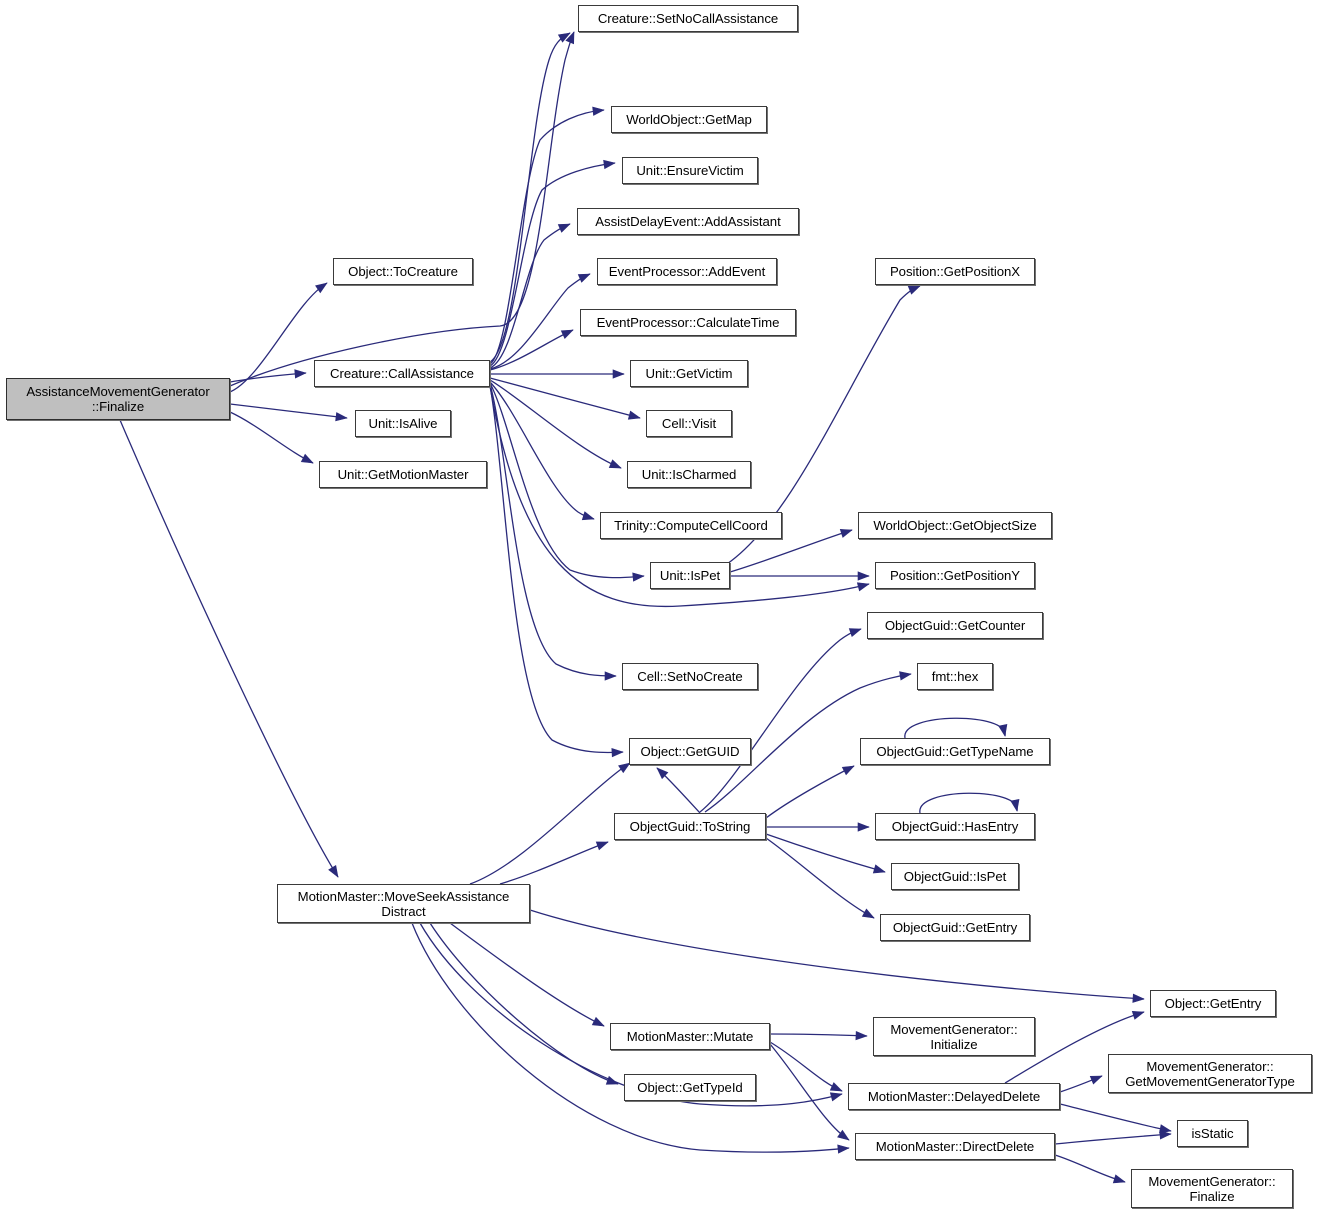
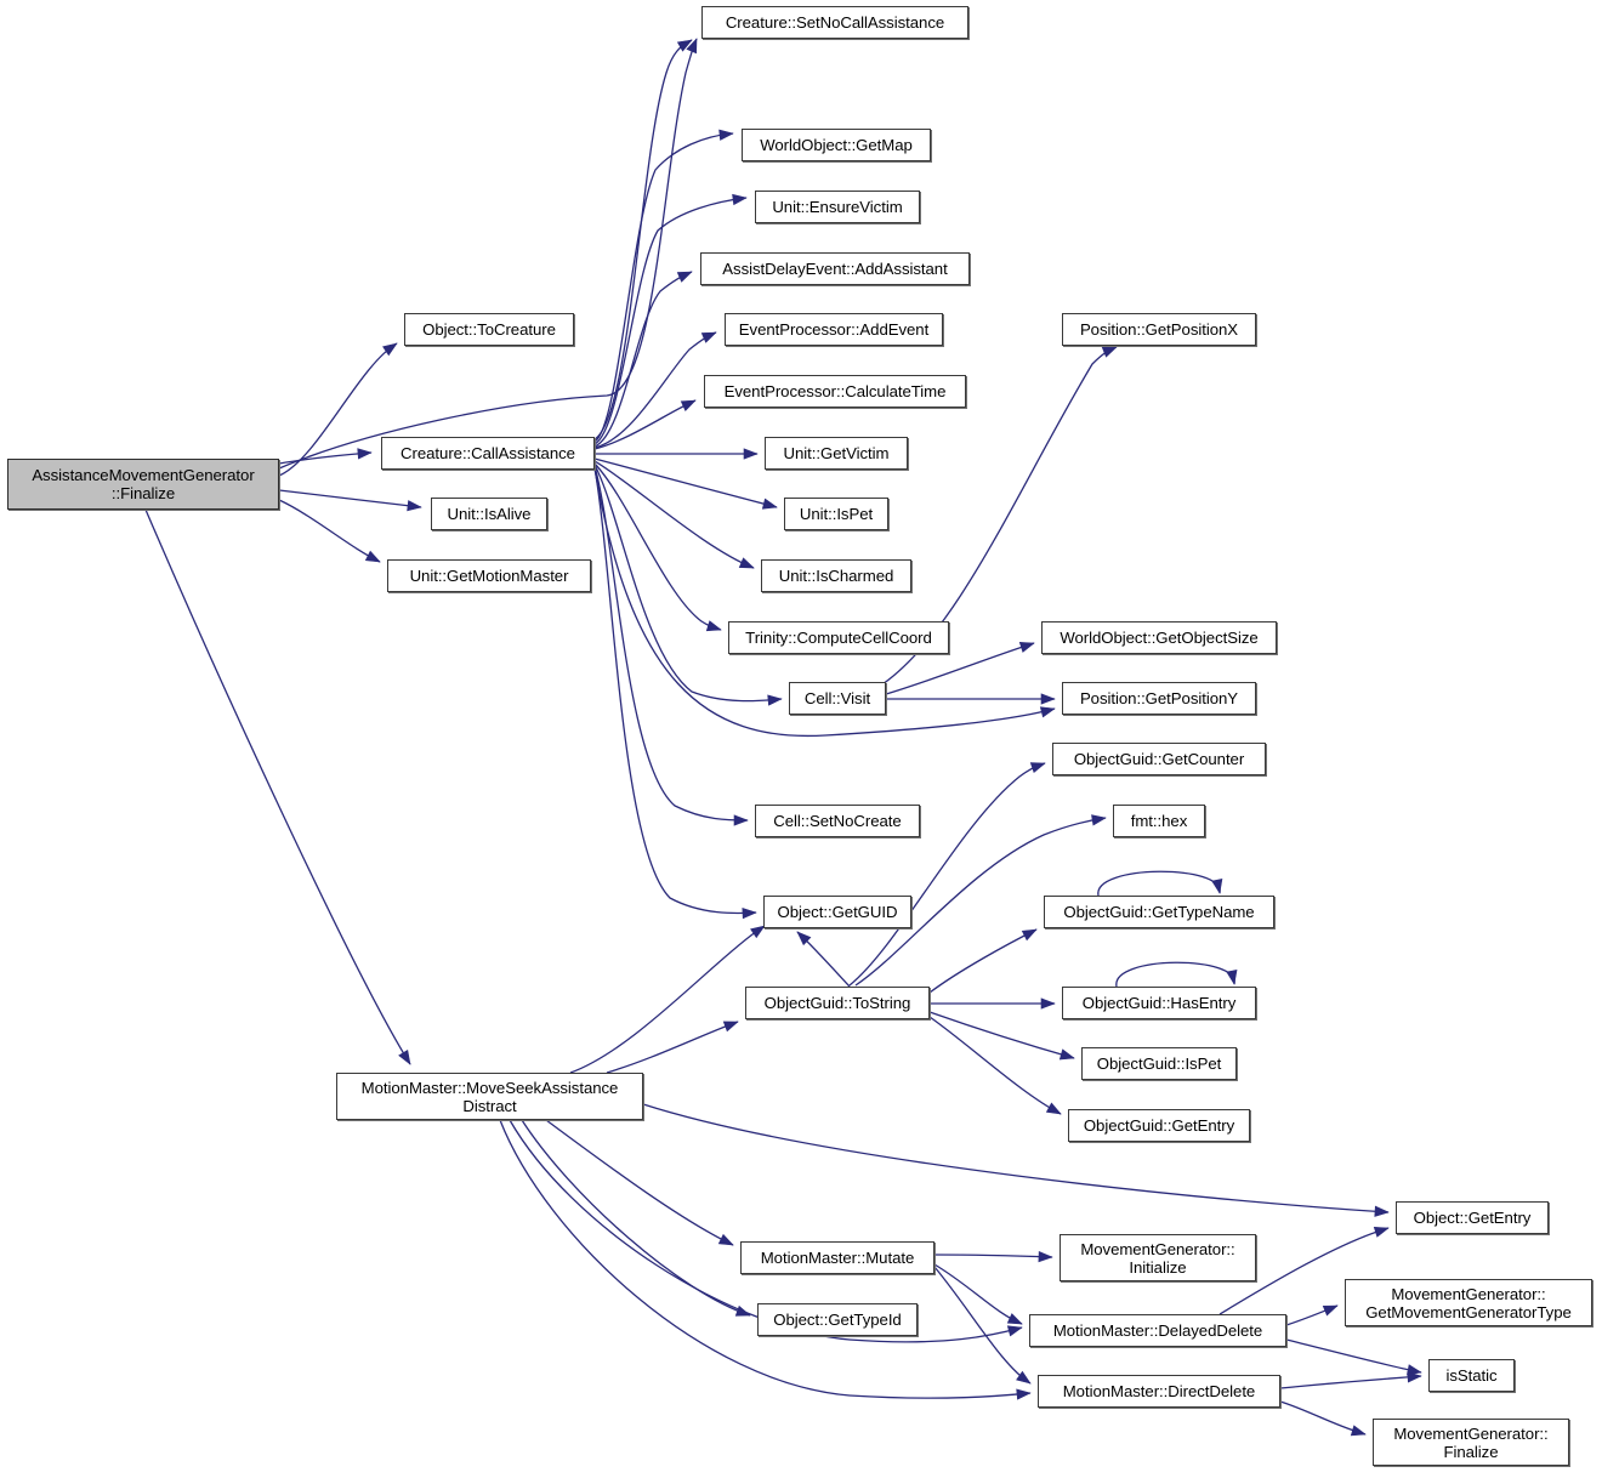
  AssistanceMovementGenerator
  ::Finalize
  Creature::SetNoCallAssistance
  WorldObject::GetMap
  Unit::EnsureVictim
  AssistDelayEvent::AddAssistant
  EventProcessor::AddEvent
  EventProcessor::CalculateTime
  Object::ToCreature
  Creature::CallAssistance
  Unit::IsAlive
  Unit::GetMotionMaster
  Position::GetPositionX
  Unit::GetVictim
- Cell::Visit
+ Unit::IsPet
  Unit::IsCharmed
  Trinity::ComputeCellCoord
- Unit::IsPet
+ Cell::Visit
  WorldObject::GetObjectSize
  Position::GetPositionY
  Cell::SetNoCreate
  Object::GetGUID
  ObjectGuid::GetCounter
  fmt::hex
  ObjectGuid::GetTypeName
  ObjectGuid::ToString
  ObjectGuid::HasEntry
  ObjectGuid::IsPet
  ObjectGuid::GetEntry
  MotionMaster::MoveSeekAssistance
  Distract
  Object::GetEntry
  MotionMaster::Mutate
  MovementGenerator::
  Initialize
  MovementGenerator::
  GetMovementGeneratorType
  Object::GetTypeId
  MotionMaster::DelayedDelete
  isStatic
  MotionMaster::DirectDelete
  MovementGenerator::
  Finalize
